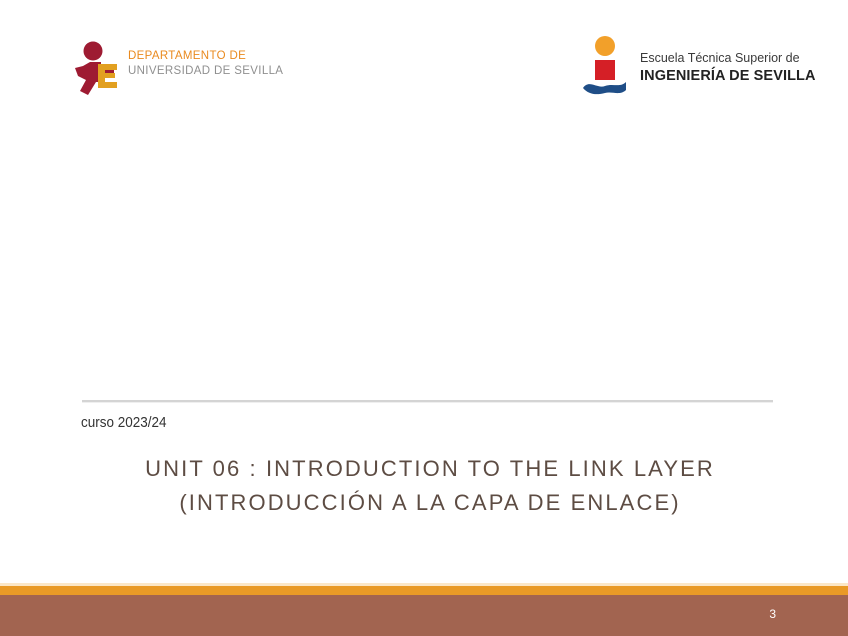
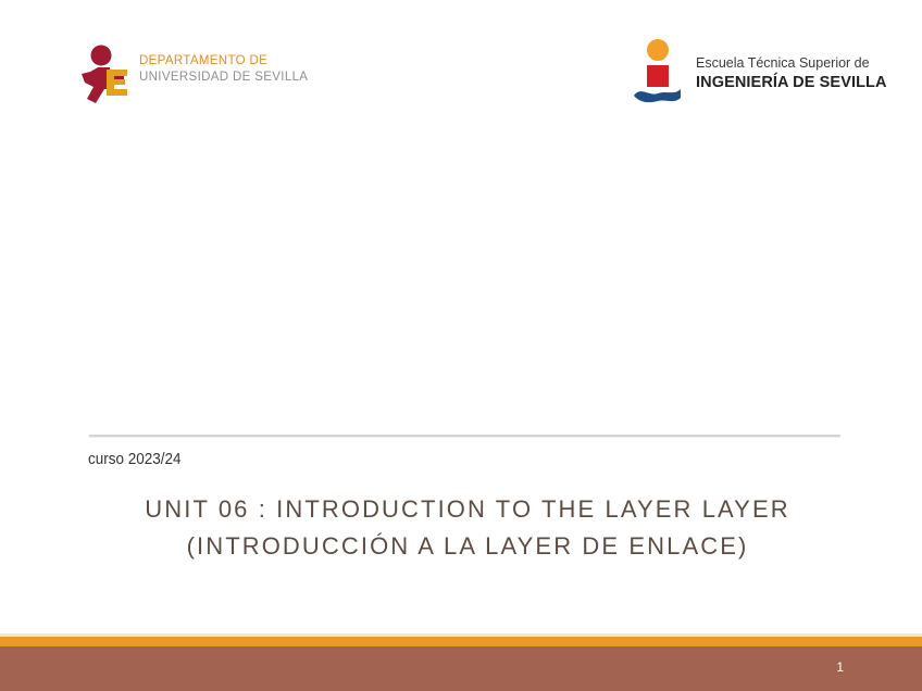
  DEPARTAMENTO DE
  UNIVERSIDAD DE SEVILLA
  Escuela Técnica Superior de
  INGENIERÍA DE SEVILLA
  curso 2023/24
- UNIT 06 : INTRODUCTION TO THE LINK LAYER
+ UNIT 06 : INTRODUCTION TO THE LAYER LAYER
- (INTRODUCCIÓN A LA CAPA DE ENLACE)
+ (INTRODUCCIÓN A LA LAYER DE ENLACE)
- 3
+ 1
